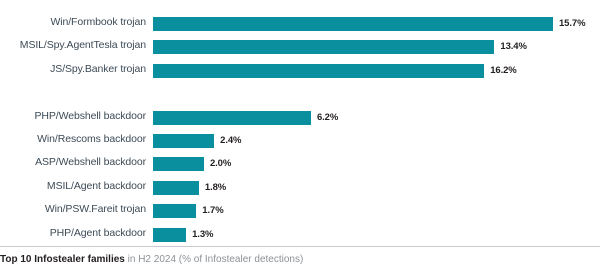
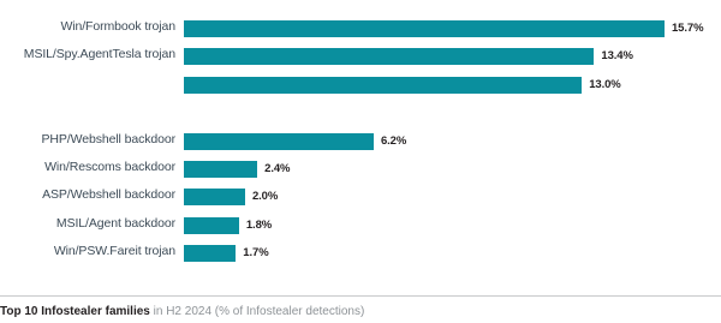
  Win/Formbook trojan
  15.7%
  MSIL/Spy.AgentTesla trojan
  13.4%
- JS/Spy.Banker trojan
- 16.2%
+ 13.0%
  PHP/Webshell backdoor
  6.2%
  Win/Rescoms backdoor
  2.4%
  ASP/Webshell backdoor
  2.0%
  MSIL/Agent backdoor
  1.8%
  Win/PSW.Fareit trojan
  1.7%
- PHP/Agent backdoor
- 1.3%
  Top 10 Infostealer families in H2 2024 (% of Infostealer detections)
